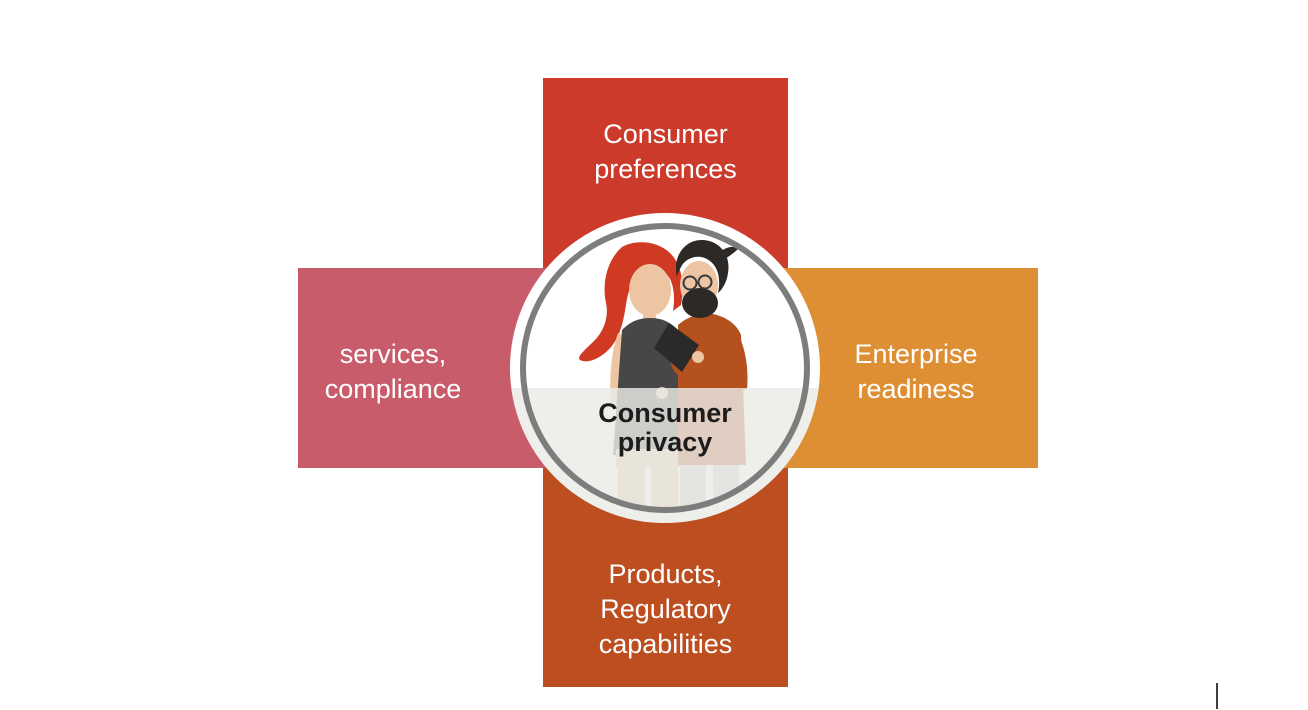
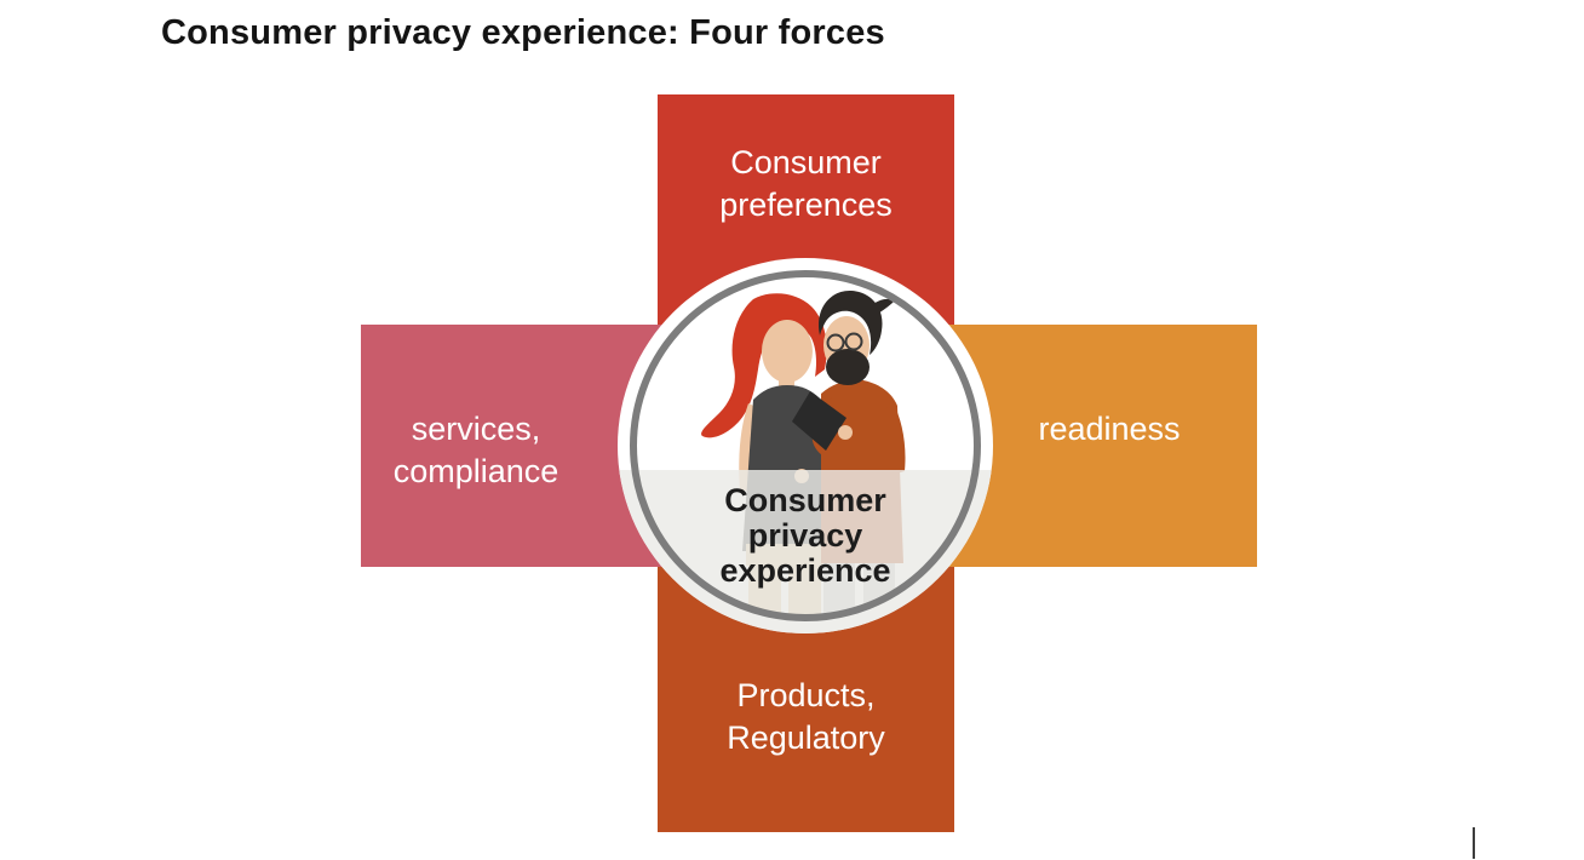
+ Consumer privacy experience: Four forces
  Consumer
  preferences
  services,
  compliance
- Enterprise
  readiness
  Products,
  Regulatory
- capabilities
  Consumer
  privacy
+ experience
